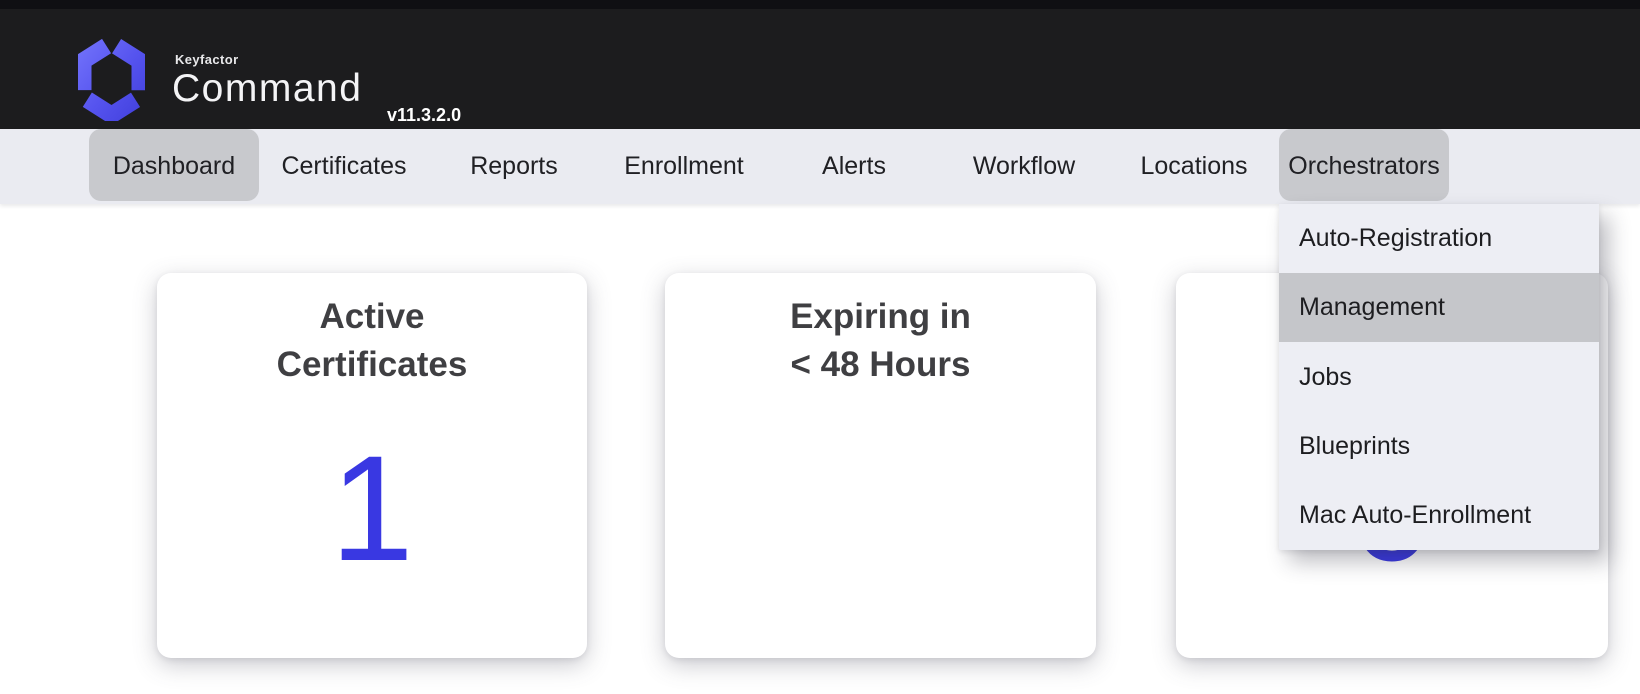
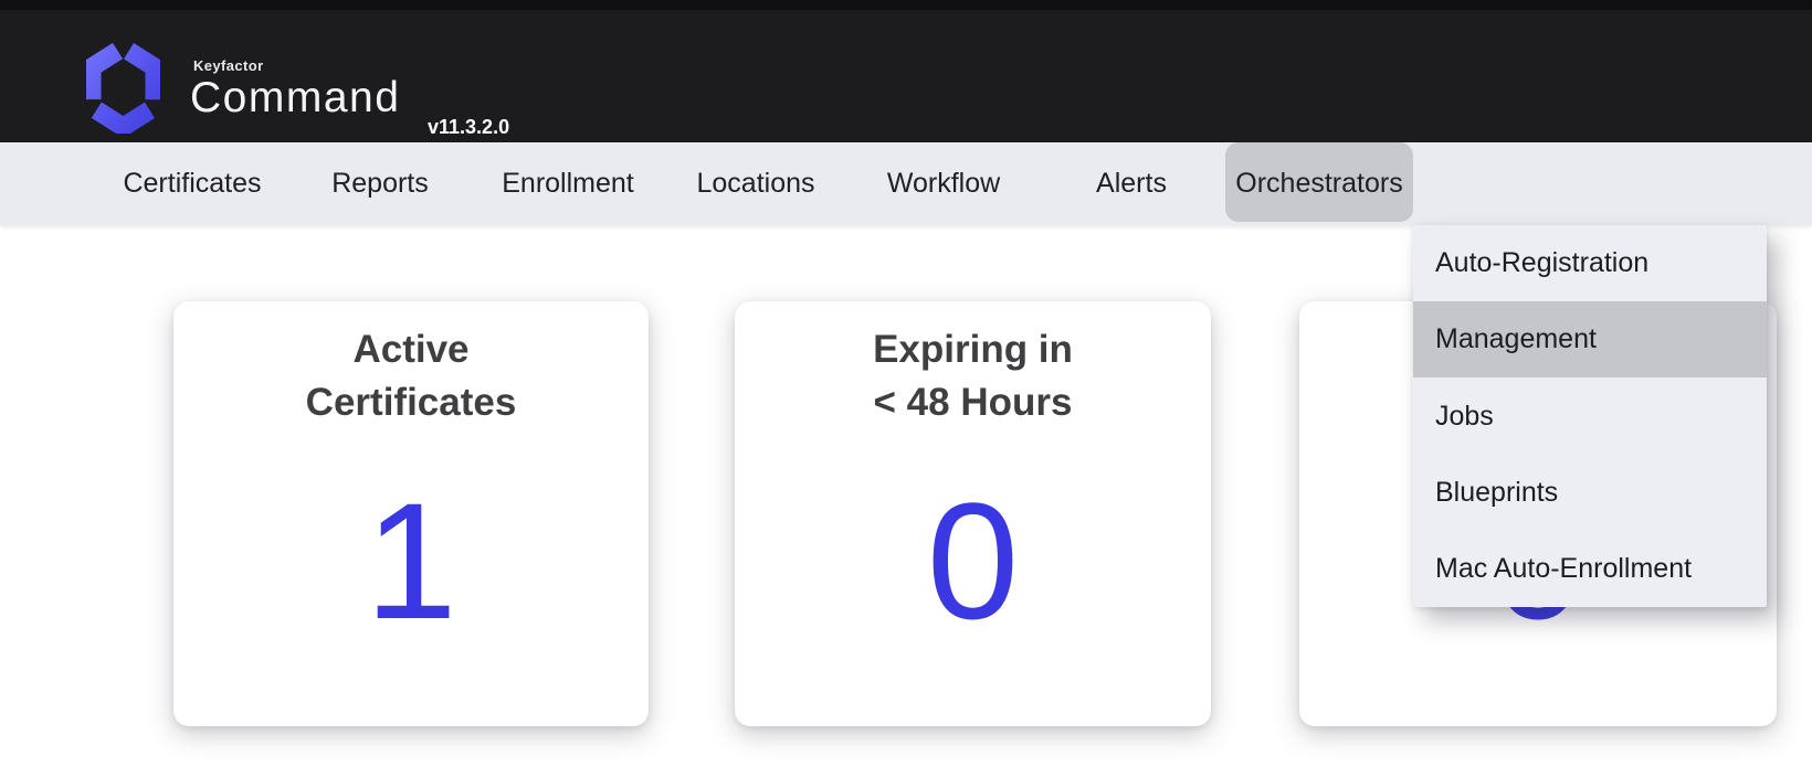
  Keyfactor
  Command
  v11.3.2.0
- Dashboard
  Certificates
  Reports
  Enrollment
- Alerts
+ Locations
  Workflow
- Locations
+ Alerts
  Orchestrators
  Active
  Certificates
  1
  Expiring in
  < 48 Hours
+ 0
  Auto-Registration
  Management
  Jobs
  Blueprints
  Mac Auto-Enrollment
